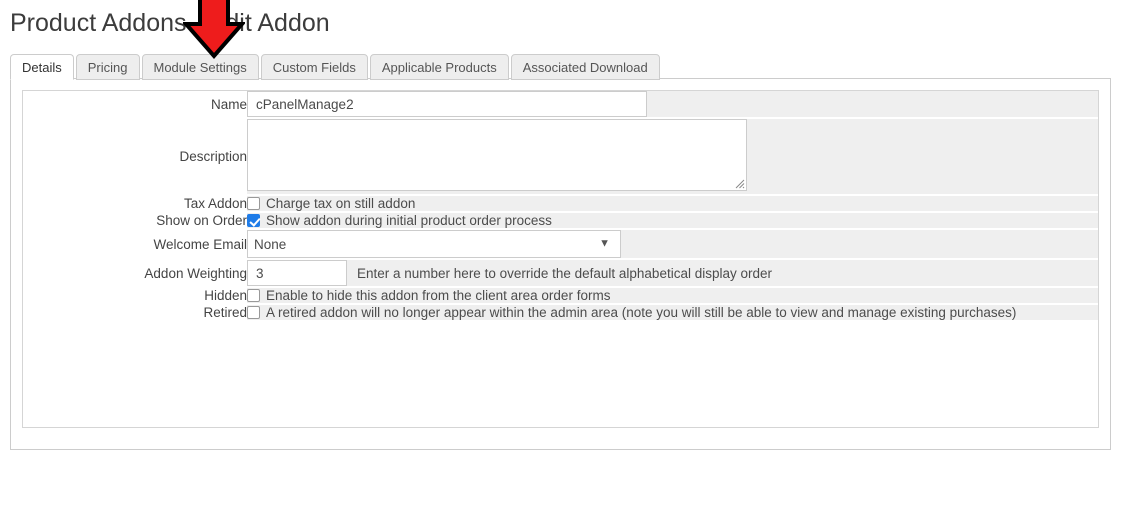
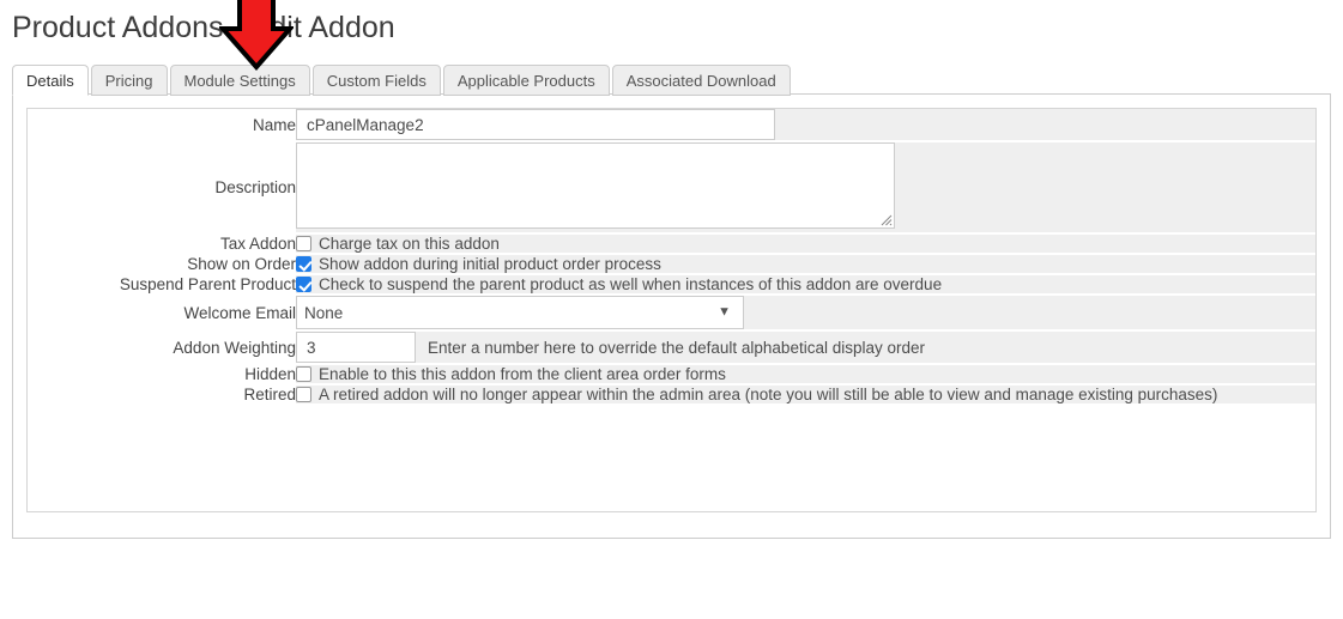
  Product Addonst Addon
  Details
  Pricing
  Module Settings
  Custom Fields
  Applicable Products
  Associated Download
  Name	cPanelManage2
  Description
- Tax Addon	Charge tax on still addon
+ Tax Addon	Charge tax on this addon
  Show on Order	Show addon during initial product order process
+ Suspend Parent Product	Check to suspend the parent product as well when instances of this addon are overdue
  Welcome Email	None ▼
  Addon Weighting	3 Enter a number here to override the default alphabetical display order
- Hidden	Enable to hide this addon from the client area order forms
+ Hidden	Enable to this this addon from the client area order forms
  Retired	A retired addon will no longer appear within the admin area (note you will still be able to view and manage existing purchases)
